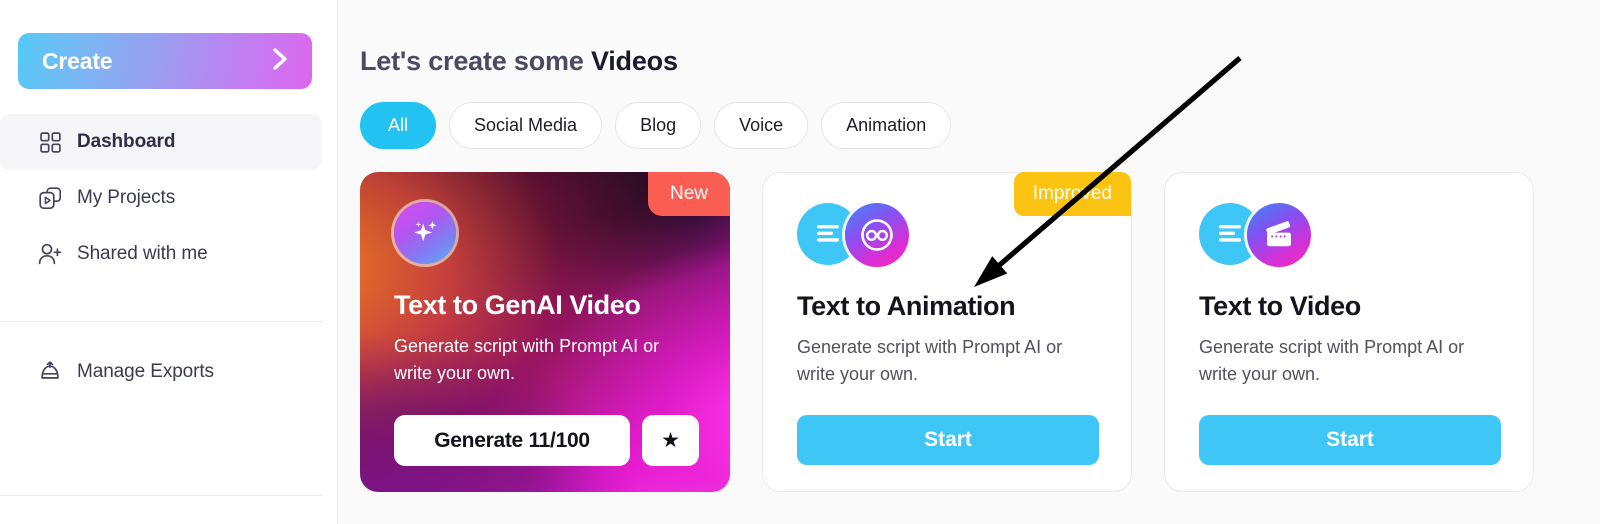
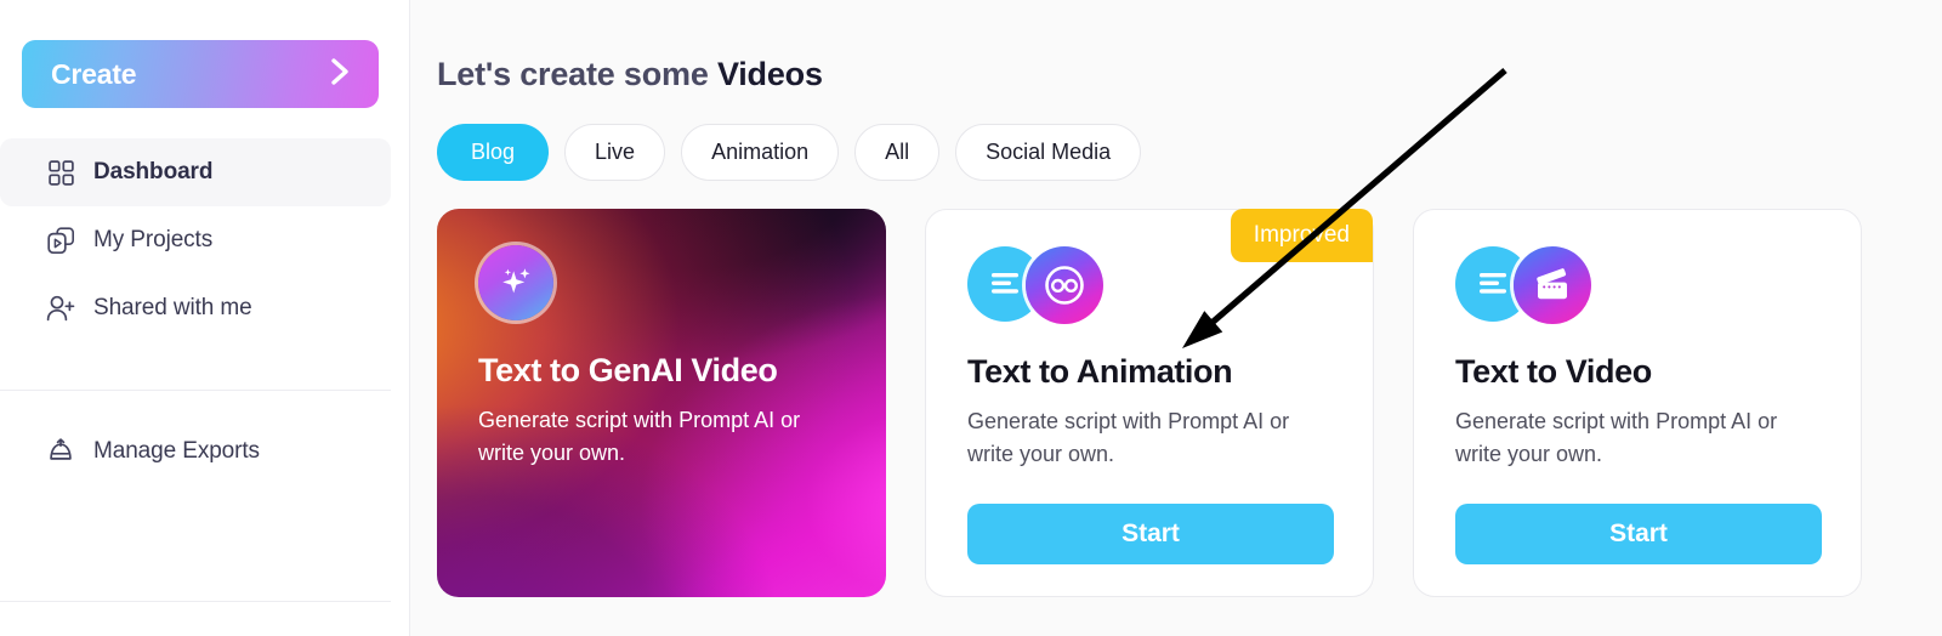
  Create
  Dashboard
  My Projects
  Shared with me
  Manage Exports
  Let's create some Videos
- All
+ Blog
+ Live
- Social Media
+ Animation
- Blog
+ All
- Voice
- Animation
+ Social Media
- New
  Text to GenAI Video
  Generate script with Prompt AI or write your own.
- Generate 11/100
- ★
  Improed
  Text to Animation
  Generate script with Prompt AI or write your own.
  Start
  Text to Video
  Generate script with Prompt AI or write your own.
  Start
